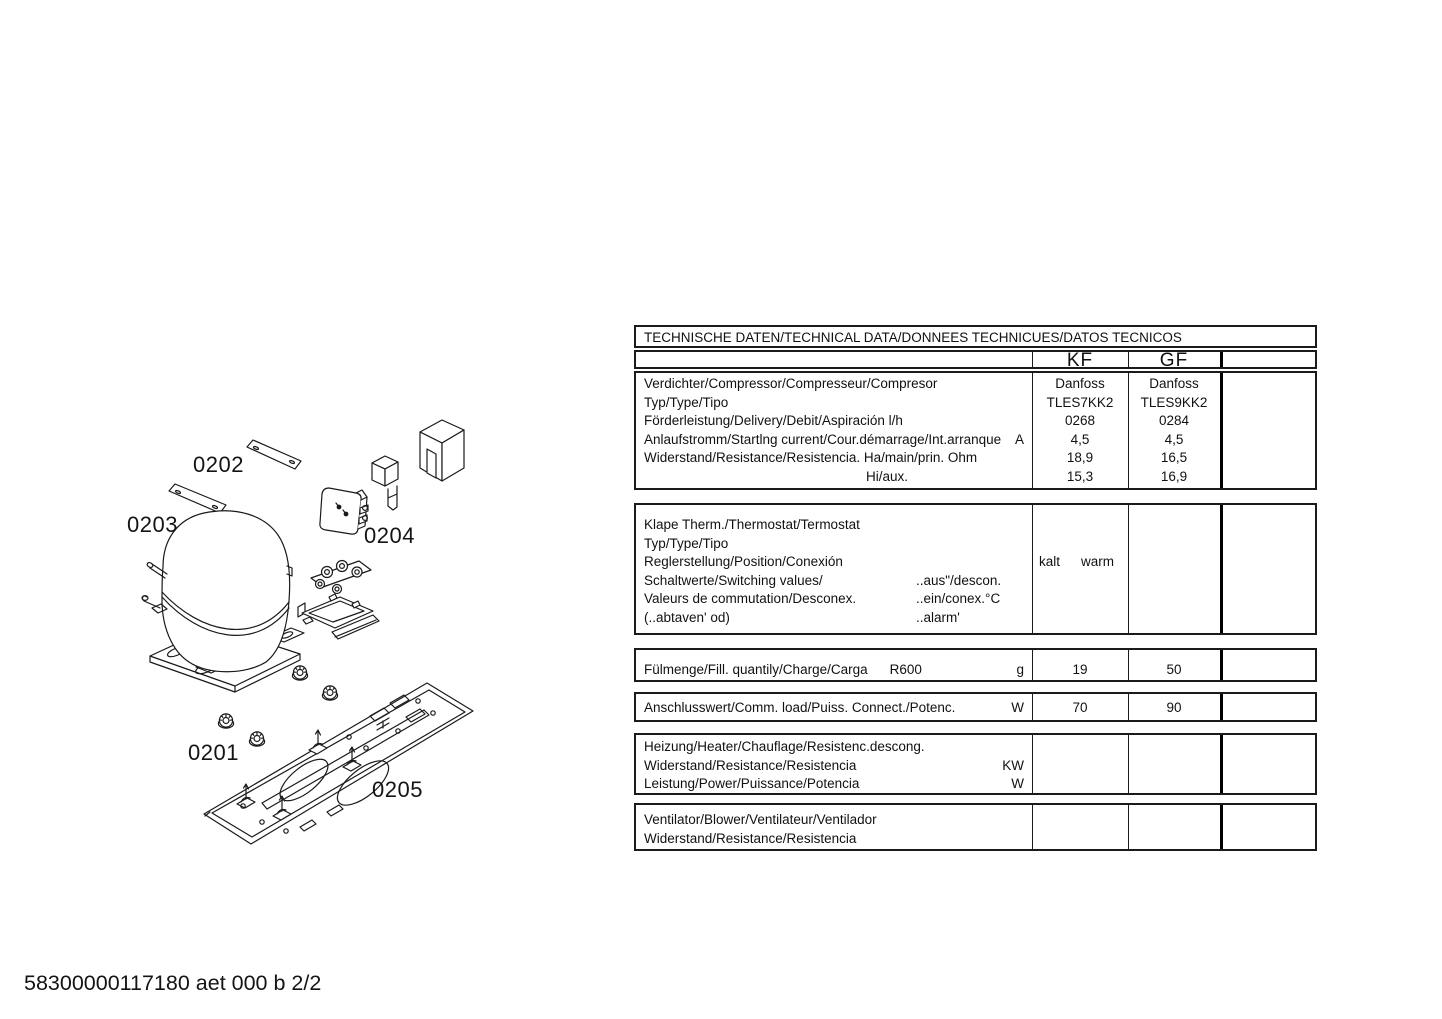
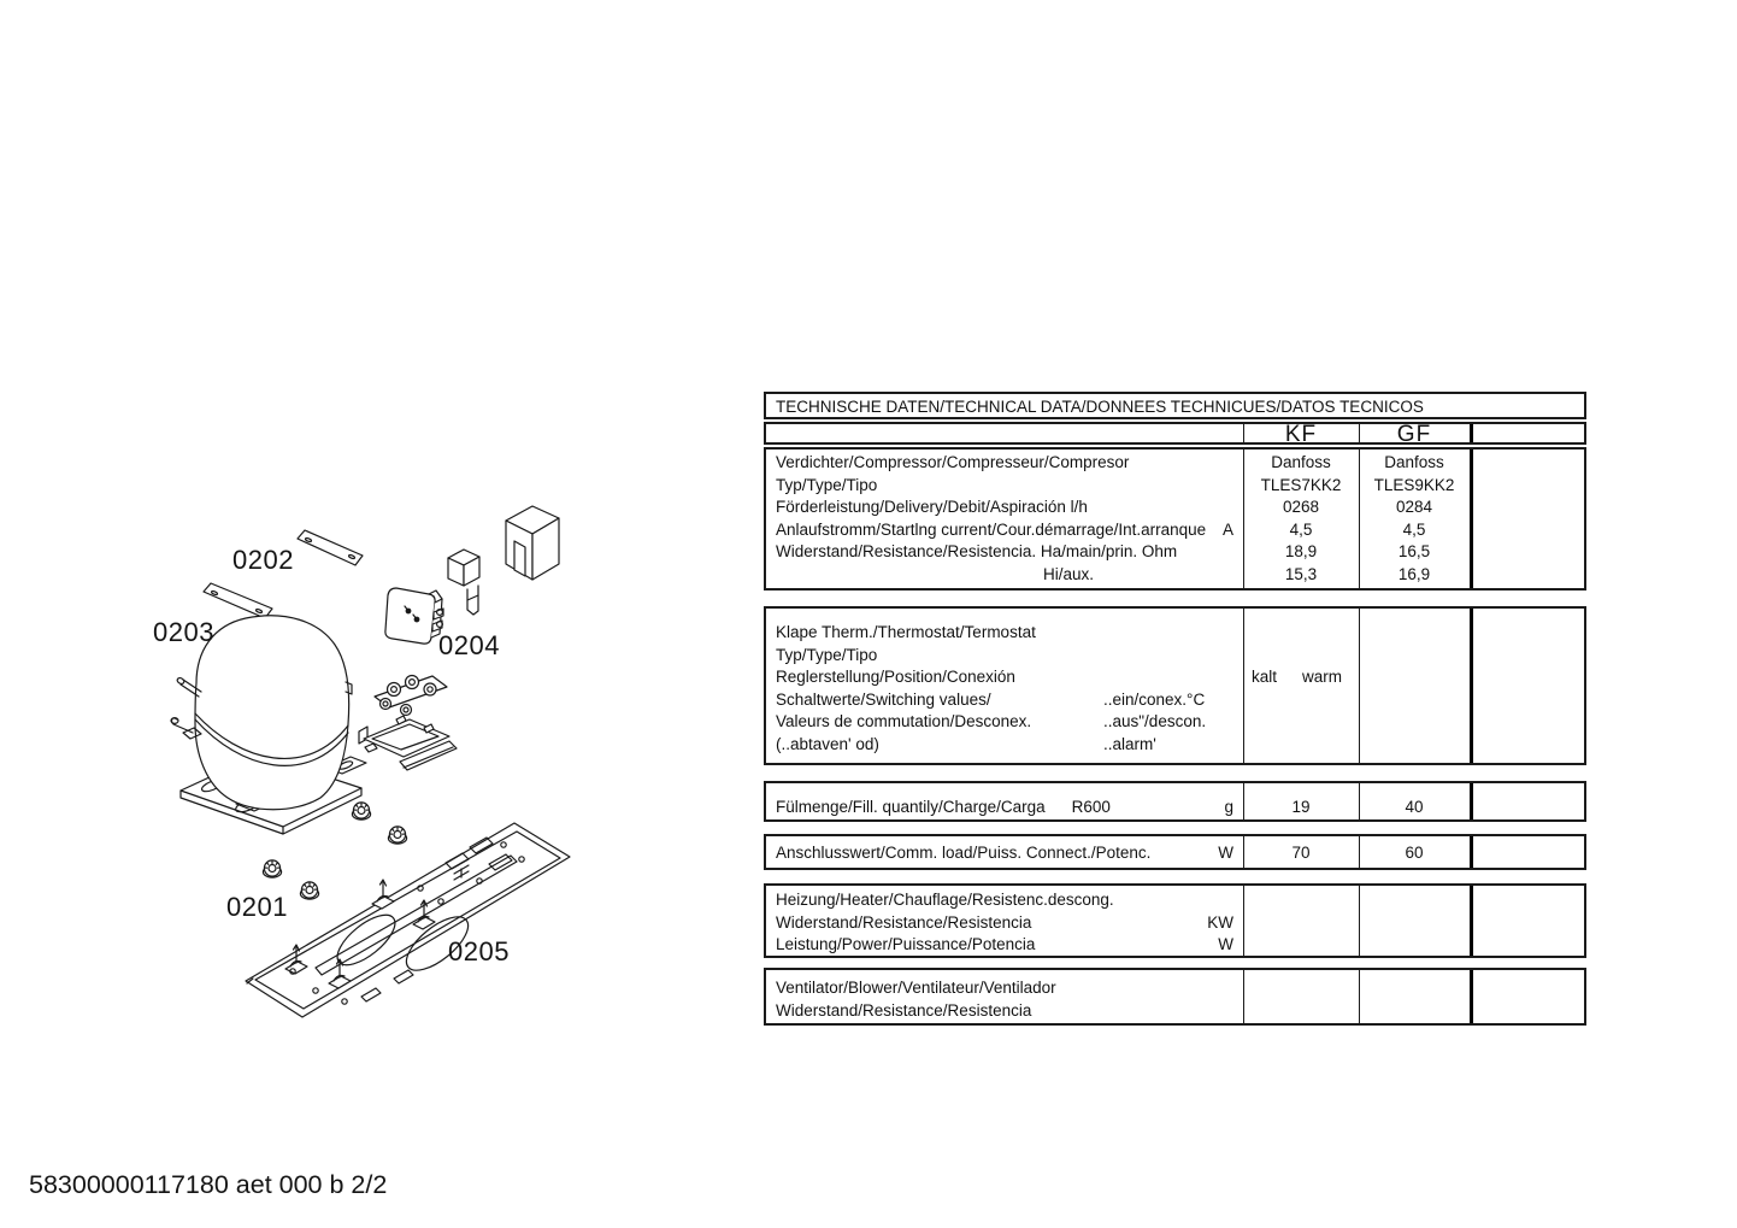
  0202
  0203
  0204
  0201
  0205
  TECHNISCHE DATEN/TECHNICAL DATA/DONNEES TECHNICUES/DATOS TECNICOS
  KF
  GF
  Verdichter/Compressor/Compresseur/Compresor
  Danfoss
  Danfoss
  Typ/Type/Tipo
  TLES7KK2
  TLES9KK2
  Förderleistung/Delivery/Debit/Aspiración l/h
  0268
  0284
  Anlaufstromm/Startlng current/Cour.démarrage/Int.arranque
  A
  4,5
  4,5
  Widerstand/Resistance/Resistencia. Ha/main/prin. Ohm
  18,9
  16,5
  Hi/aux.
  15,3
  16,9
  Klape Therm./Thermostat/Termostat
  Typ/Type/Tipo
  Reglerstellung/Position/Conexión
  kalt
  warm
  Schaltwerte/Switching values/
- ..aus"/descon.
+ ..ein/conex.°C
  Valeurs de commutation/Desconex.
- ..ein/conex.°C
+ ..aus"/descon.
  (..abtaven' od)
  ..alarm'
  Fülmenge/Fill. quantily/Charge/Carga
  R600
  g
  19
- 50
+ 40
  Anschlusswert/Comm. load/Puiss. Connect./Potenc.
  W
  70
- 90
+ 60
  Heizung/Heater/Chauflage/Resistenc.descong.
  Widerstand/Resistance/Resistencia
  KW
  Leistung/Power/Puissance/Potencia
  W
  Ventilator/Blower/Ventilateur/Ventilador
  Widerstand/Resistance/Resistencia
  58300000117180 aet 000 b 2/2
